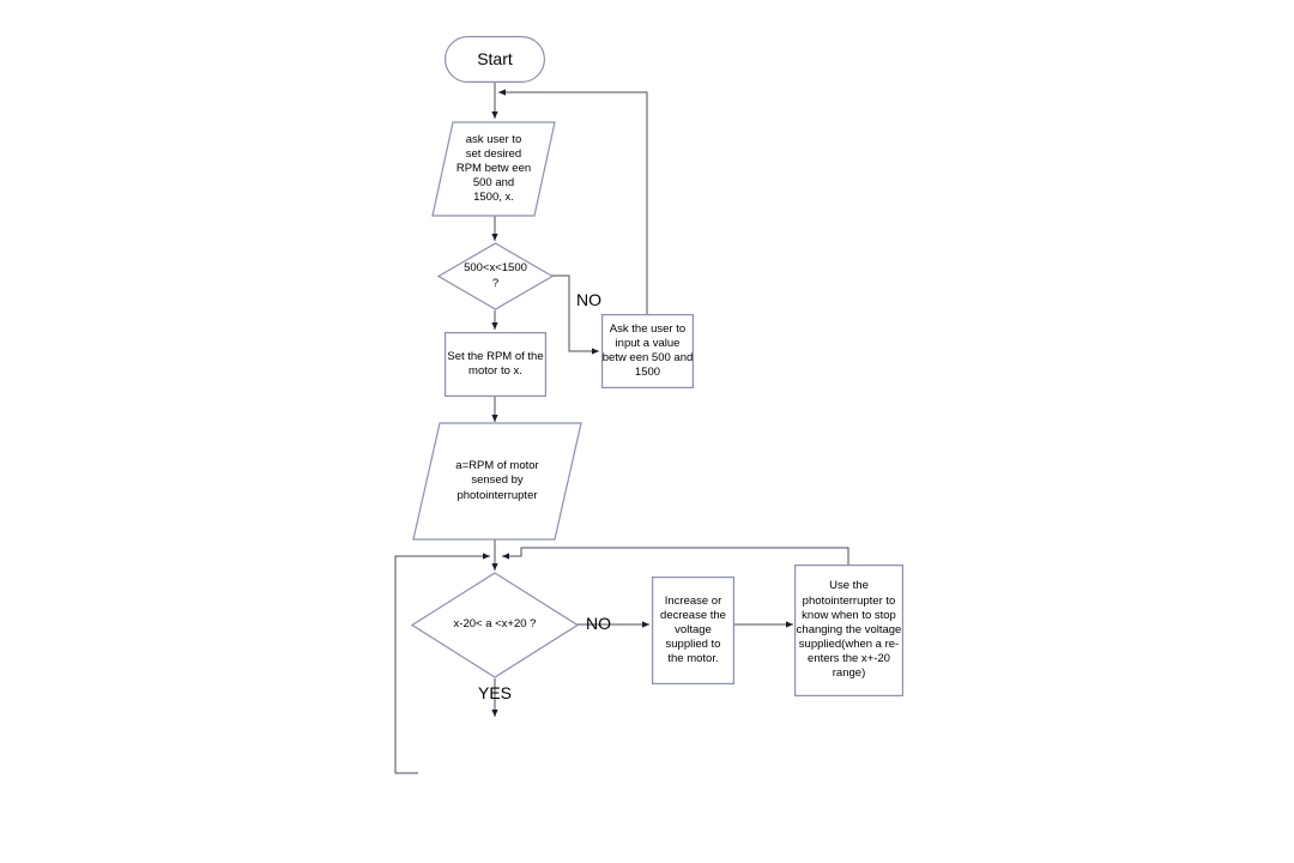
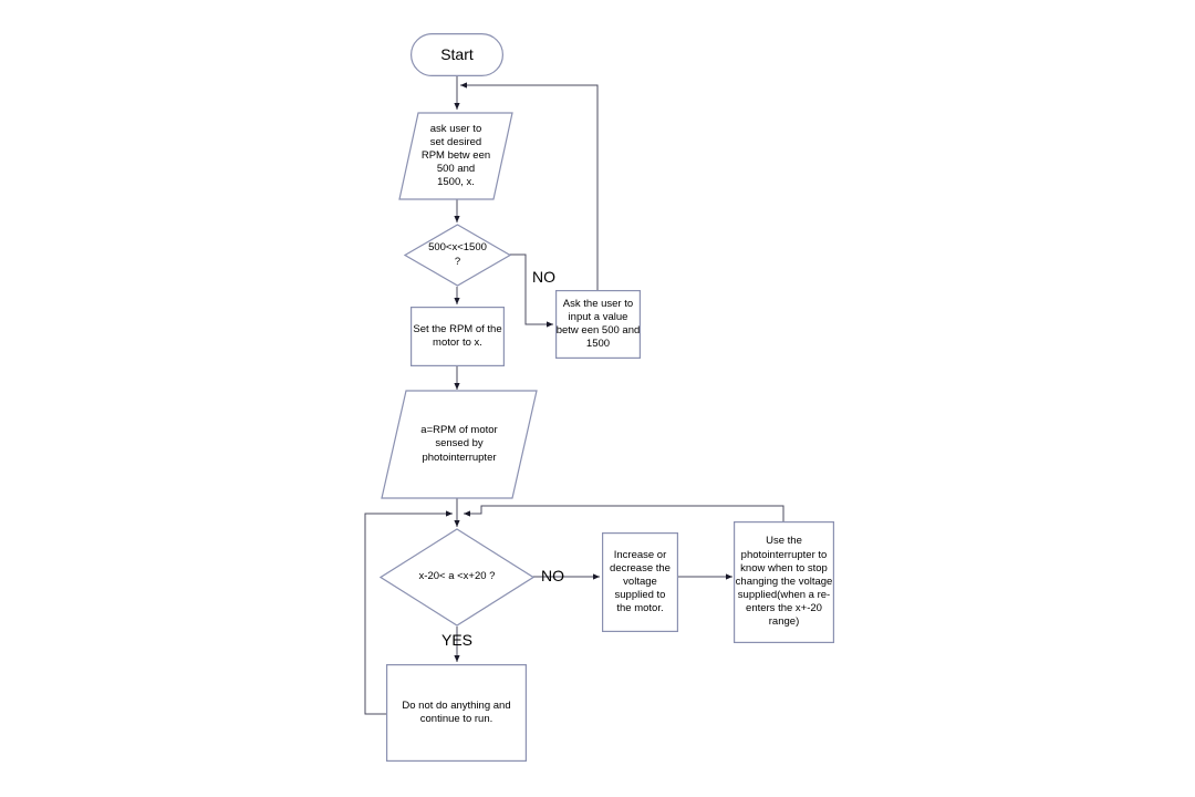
  Start
  ask user to
  set desired
  RPM betw een
  500 and
  1500, x.
  500<x<1500
  ?
  Set the RPM of the
  motor to x.
  Ask the user to
  input a value
  betw een 500 and
  1500
  a=RPM of motor
  sensed by
  photointerrupter
  x-20< a <x+20 ?
  Increase or
  decrease the
  voltage
  supplied to
  the motor.
  Use the
  photointerrupter to
  know when to stop
  changing the voltage
  supplied(when a re-
  enters the x+-20
  range)
+ Do not do anything and
+ continue to run.
  NO
  NO
  YES
